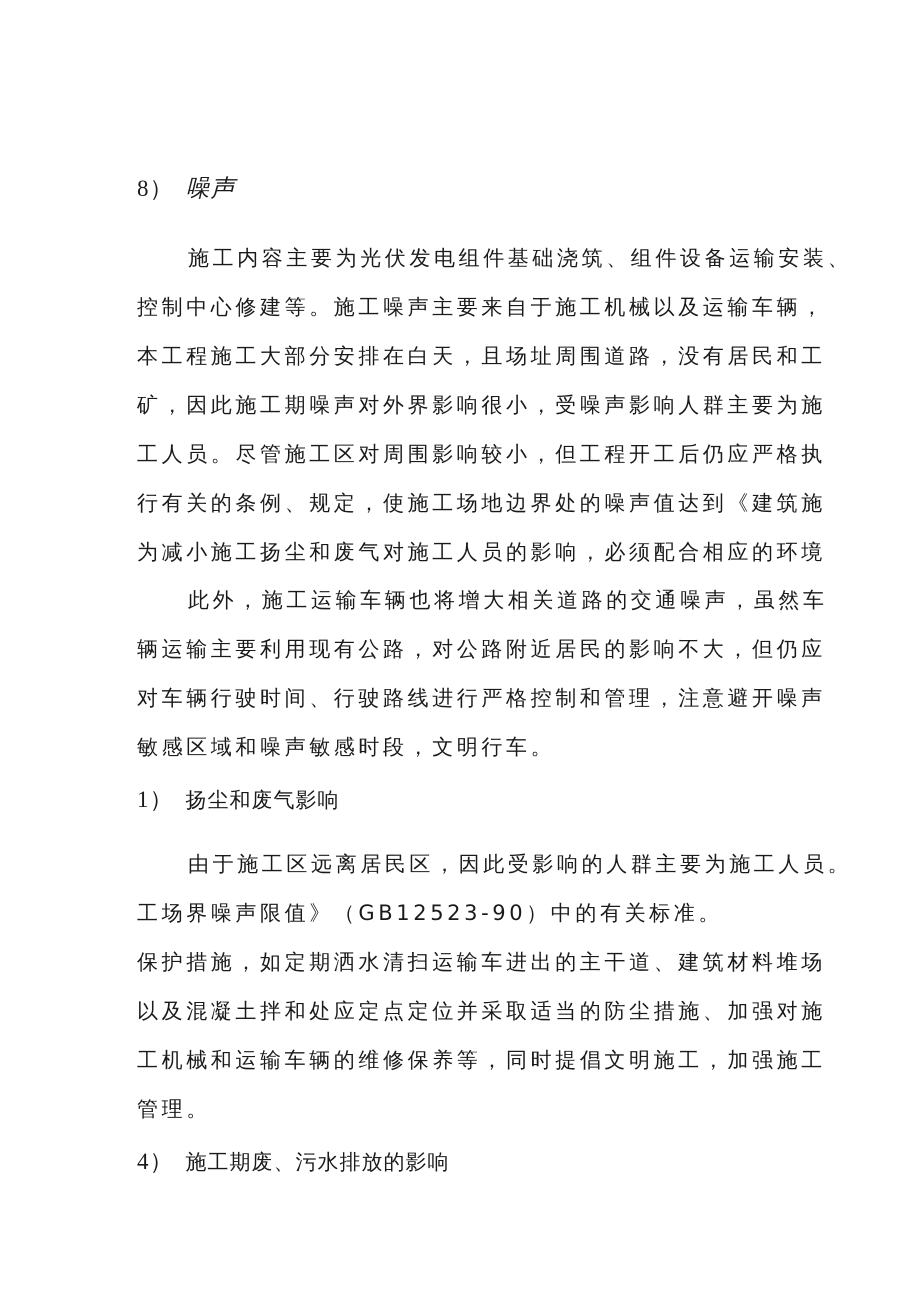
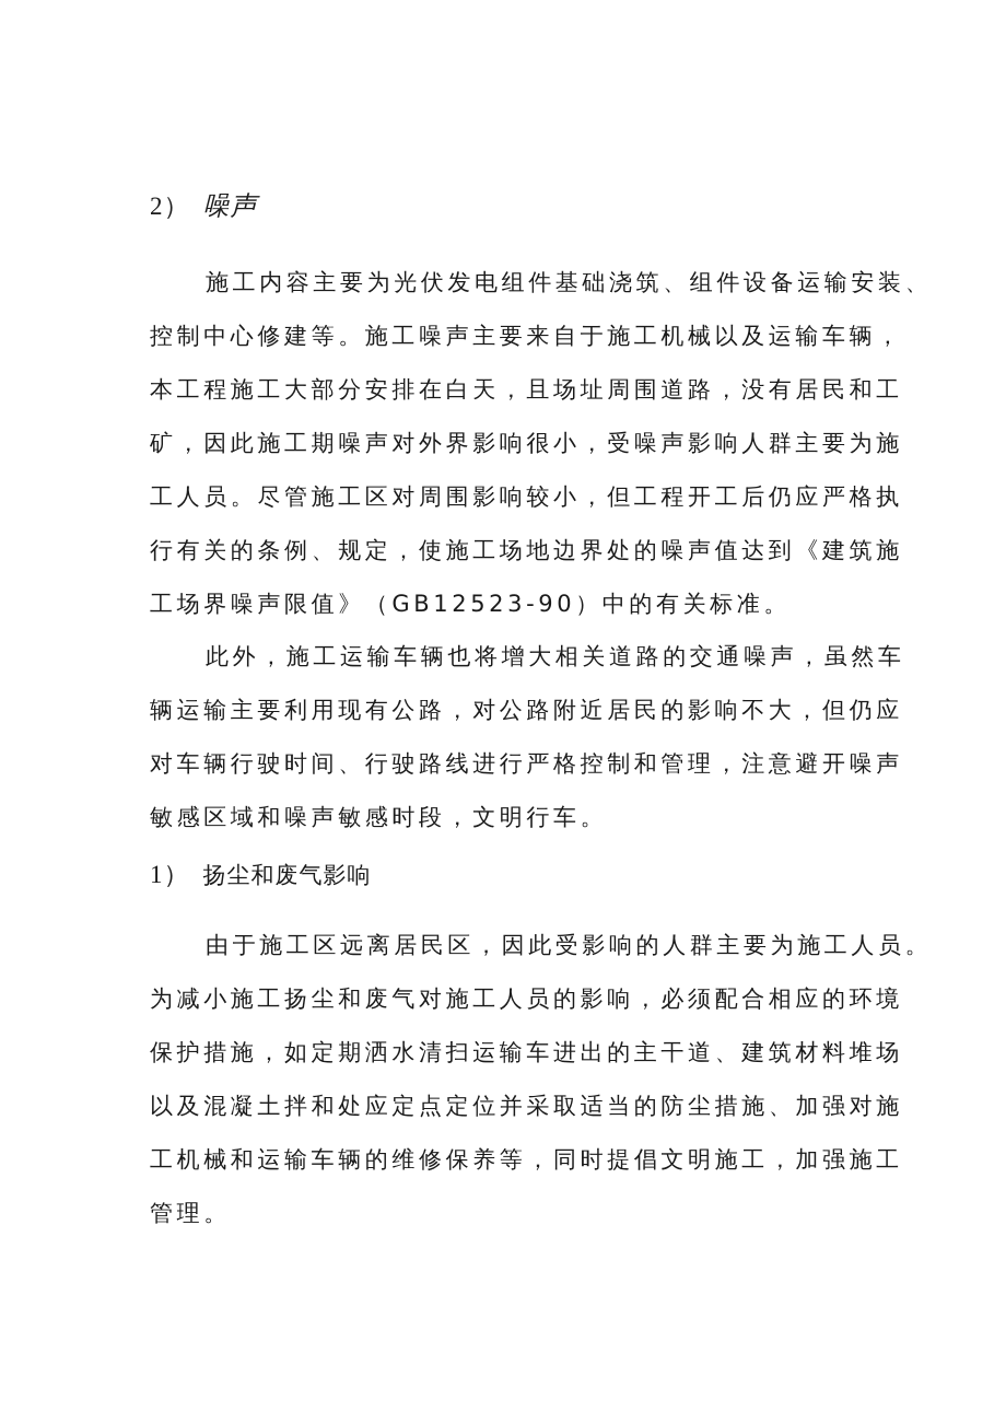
- 8） 噪声
+ 2） 噪声
  施工内容主要为光伏发电组件基础浇筑、组件设备运输安装、
  控制中心修建等。施工噪声主要来自于施工机械以及运输车辆，
  本工程施工大部分安排在白天，且场址周围道路，没有居民和工
  矿，因此施工期噪声对外界影响很小，受噪声影响人群主要为施
  工人员。尽管施工区对周围影响较小，但工程开工后仍应严格执
  行有关的条例、规定，使施工场地边界处的噪声值达到《建筑施
- 为减小施工扬尘和废气对施工人员的影响，必须配合相应的环境
+ 工场界噪声限值》（GB12523-90）中的有关标准。
  此外，施工运输车辆也将增大相关道路的交通噪声，虽然车
  辆运输主要利用现有公路，对公路附近居民的影响不大，但仍应
  对车辆行驶时间、行驶路线进行严格控制和管理，注意避开噪声
  敏感区域和噪声敏感时段，文明行车。
  1） 扬尘和废气影响
  由于施工区远离居民区，因此受影响的人群主要为施工人员。
- 工场界噪声限值》（GB12523-90）中的有关标准。
+ 为减小施工扬尘和废气对施工人员的影响，必须配合相应的环境
  保护措施，如定期洒水清扫运输车进出的主干道、建筑材料堆场
  以及混凝土拌和处应定点定位并采取适当的防尘措施、加强对施
  工机械和运输车辆的维修保养等，同时提倡文明施工，加强施工
  管理。
- 4） 施工期废、污水排放的影响
